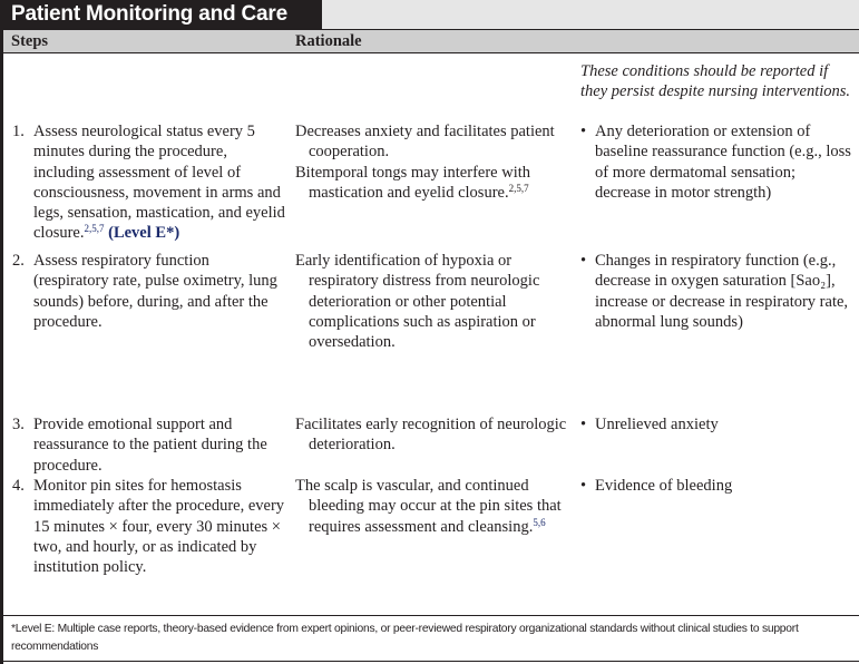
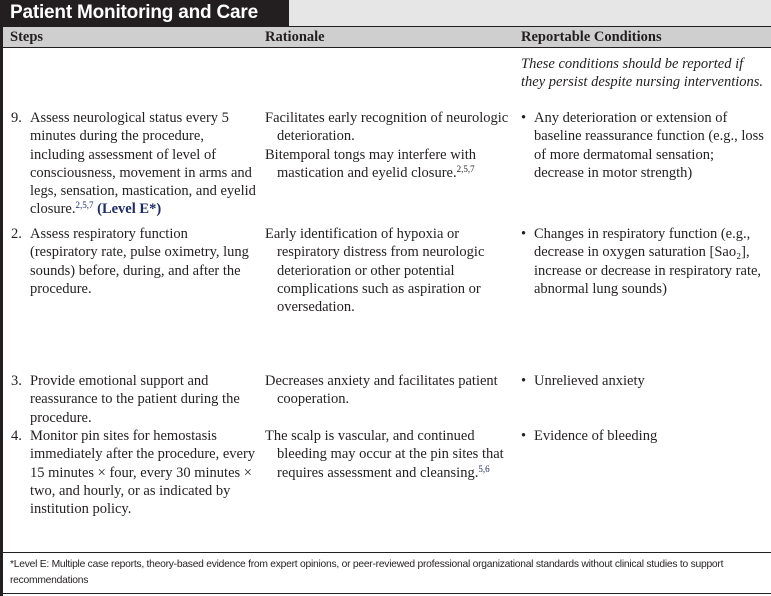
  Patient Monitoring and Care
  Steps
  Rationale
+ Reportable Conditions
  These conditions should be reported if they persist despite nursing interventions.
- 1.
+ 9.
  Assess neurological status every 5 minutes during the procedure, including assessment of level of consciousness, movement in arms and legs, sensation, mastication, and eyelid closure.2,5,7 (Level E*)
- Decreases anxiety and facilitates patient cooperation.
+ Facilitates early recognition of neurologic deterioration.
  Bitemporal tongs may interfere with mastication and eyelid closure.2,5,7
  •
  Any deterioration or extension of baseline reassurance function (e.g., loss of more dermatomal sensation; decrease in motor strength)
  2.
  Assess respiratory function (respiratory rate, pulse oximetry, lung sounds) before, during, and after the procedure.
  Early identification of hypoxia or respiratory distress from neurologic deterioration or other potential complications such as aspiration or oversedation.
  •
  Changes in respiratory function (e.g., decrease in oxygen saturation [Sao₂], increase or decrease in respiratory rate, abnormal lung sounds)
  3.
  Provide emotional support and reassurance to the patient during the procedure.
- Facilitates early recognition of neurologic deterioration.
+ Decreases anxiety and facilitates patient cooperation.
  •
  Unrelieved anxiety
  4.
  Monitor pin sites for hemostasis immediately after the procedure, every 15 minutes × four, every 30 minutes × two, and hourly, or as indicated by institution policy.
  The scalp is vascular, and continued bleeding may occur at the pin sites that requires assessment and cleansing.5,6
  •
  Evidence of bleeding
- *Level E: Multiple case reports, theory-based evidence from expert opinions, or peer-reviewed respiratory organizational standards without clinical studies to support recommendations
+ *Level E: Multiple case reports, theory-based evidence from expert opinions, or peer-reviewed professional organizational standards without clinical studies to support recommendations
